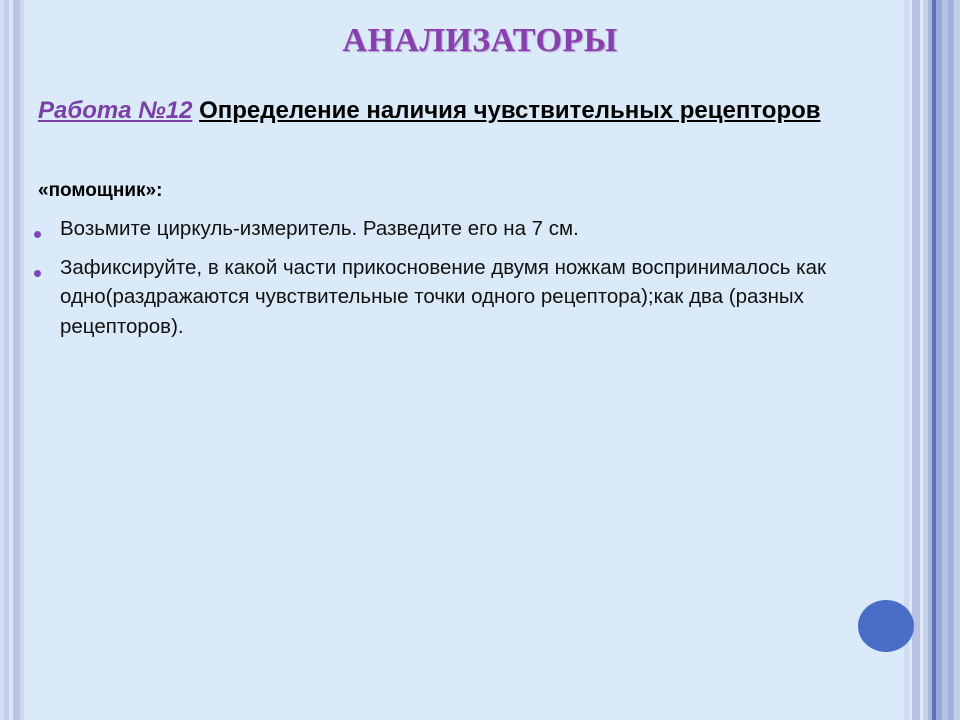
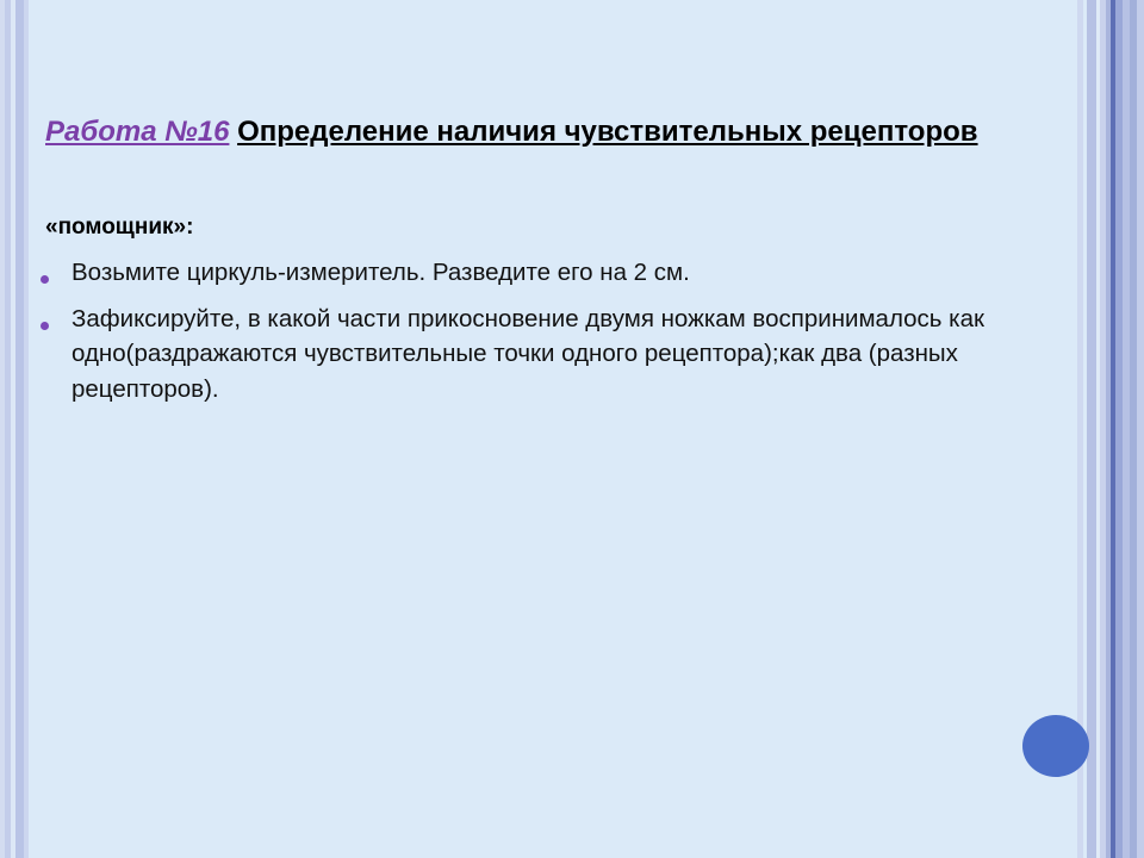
- АНАЛИЗАТОРЫ
- Работа №12 Определение наличия чувствительных рецепторов
+ Работа №16 Определение наличия чувствительных рецепторов
  «помощник»:
- Возьмите циркуль-измеритель. Разведите его на 7 см.
+ Возьмите циркуль-измеритель. Разведите его на 2 см.
  Зафиксируйте, в какой части прикосновение двумя ножкам воспринималось как одно(раздражаются чувствительные точки одного рецептора);как два (разных рецепторов).
